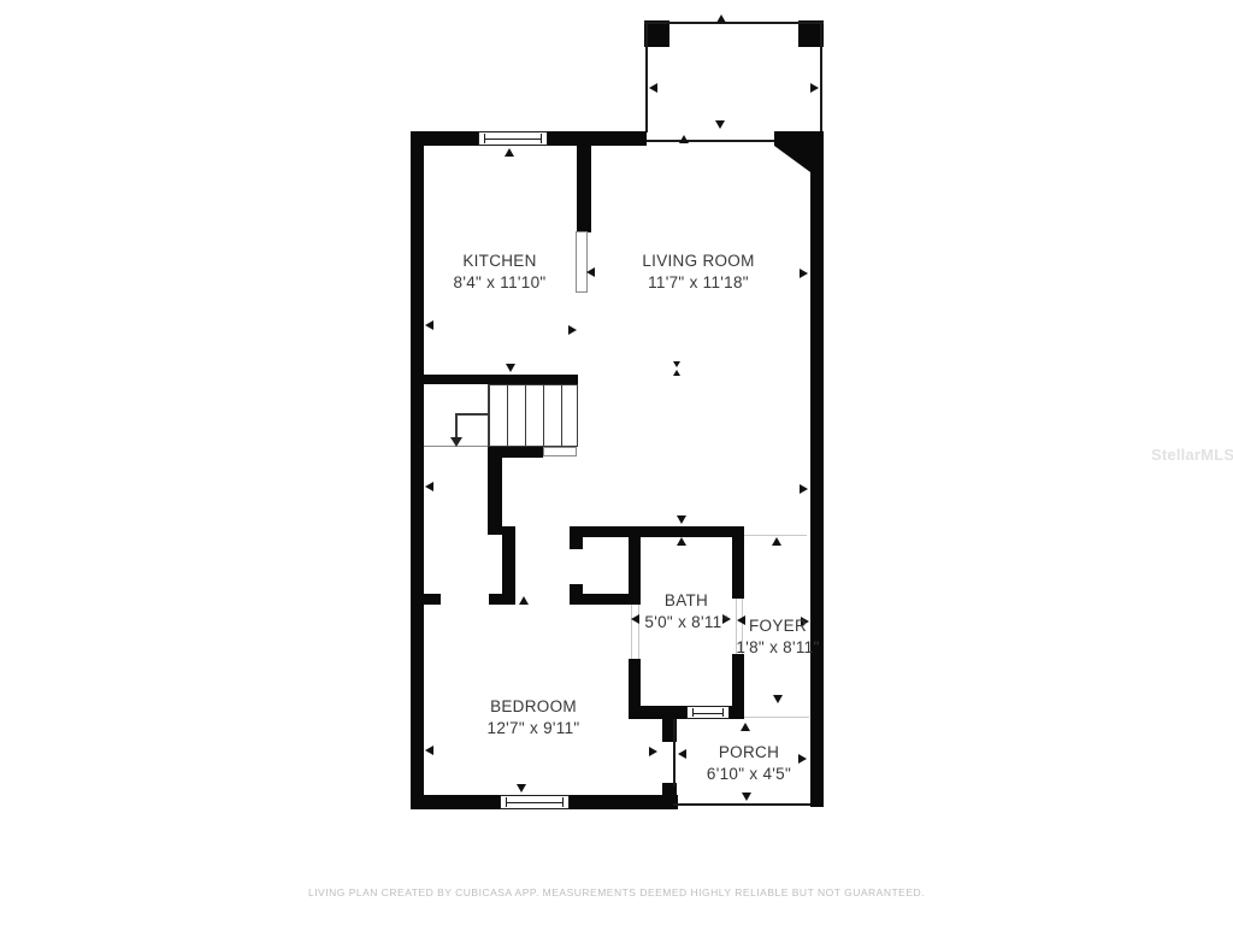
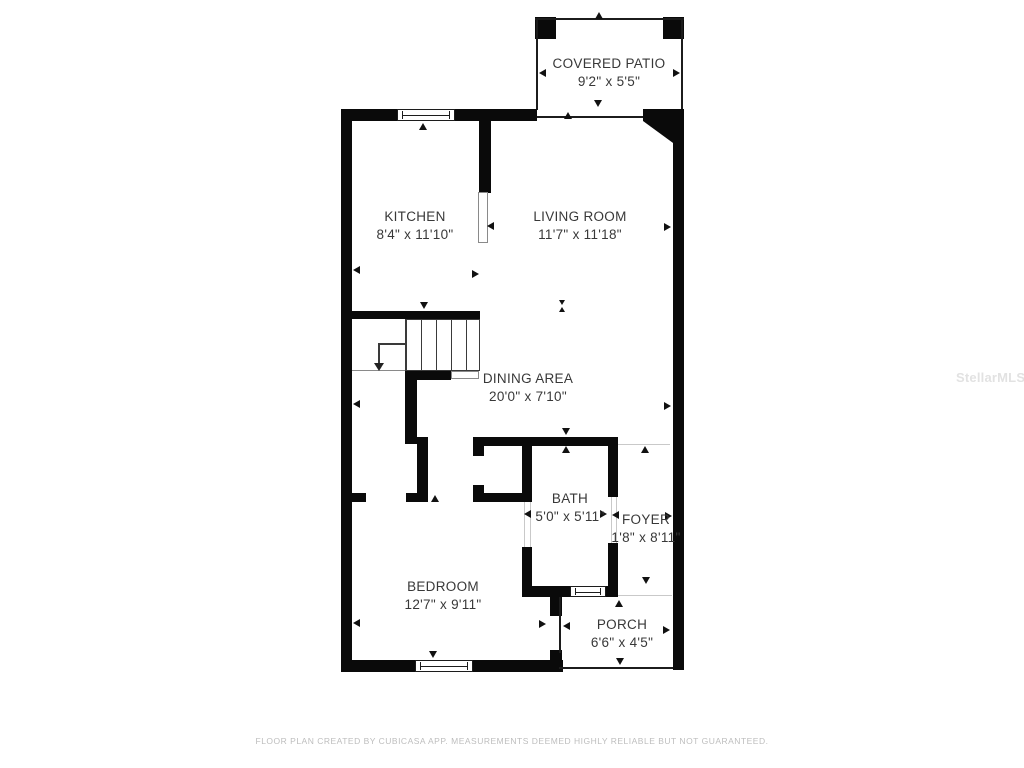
  StellarMLS
+ COVERED PATIO
+ 9'2" x 5'5"
  KITCHEN
  8'4" x 11'10"
  LIVING ROOM
  11'7" x 11'18"
+ DINING AREA
+ 20'0" x 7'10"
  BATH
- 5'0" x 8'11"
+ 5'0" x 5'11"
  FOYER
  1'8" x 8'11"
  BEDROOM
  12'7" x 9'11"
  PORCH
- 6'10" x 4'5"
+ 6'6" x 4'5"
- LIVING PLAN CREATED BY CUBICASA APP. MEASUREMENTS DEEMED HIGHLY RELIABLE BUT NOT GUARANTEED.
+ FLOOR PLAN CREATED BY CUBICASA APP. MEASUREMENTS DEEMED HIGHLY RELIABLE BUT NOT GUARANTEED.
